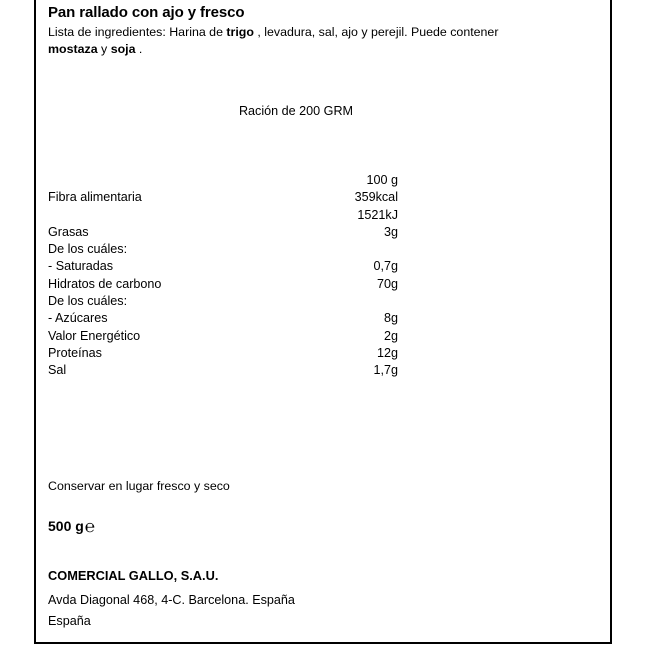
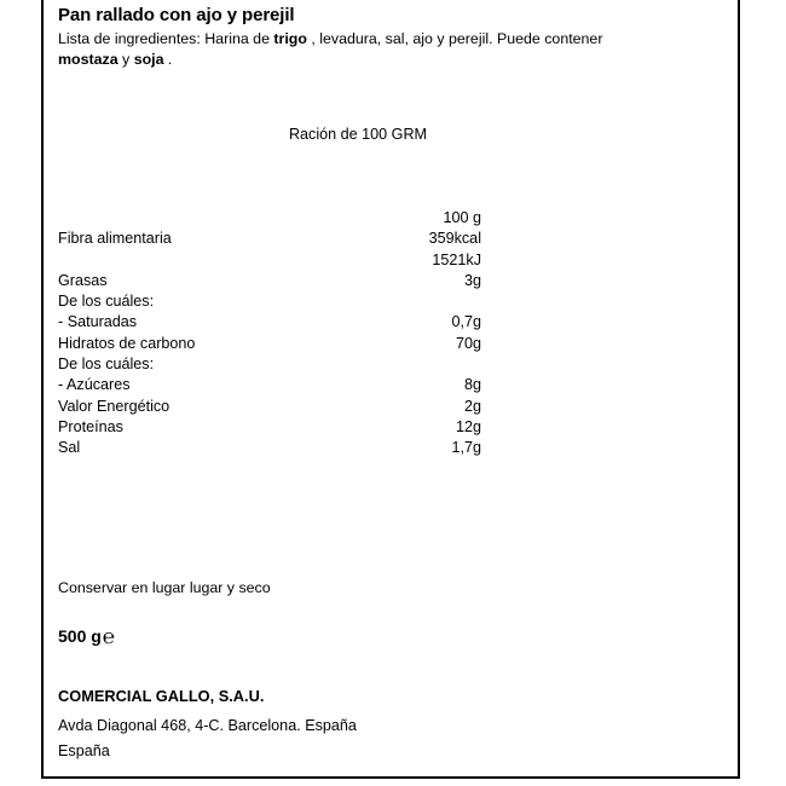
- Pan rallado con ajo y fresco
+ Pan rallado con ajo y perejil
  Lista de ingredientes: Harina de trigo , levadura, sal, ajo y perejil. Puede contener mostaza y soja .
- Ración de 200 GRM
+ Ración de 100 GRM
  	100 g
  Fibra alimentaria	359kcal
  	1521kJ
  Grasas	3g
  De los cuáles:
  - Saturadas	0,7g
  Hidratos de carbono	70g
  De los cuáles:
  - Azúcares	8g
  Valor Energético	2g
  Proteínas	12g
  Sal	1,7g
- Conservar en lugar fresco y seco
+ Conservar en lugar lugar y seco
  500 g℮
  COMERCIAL GALLO, S.A.U.
  Avda Diagonal 468, 4-C. Barcelona. España
  España
